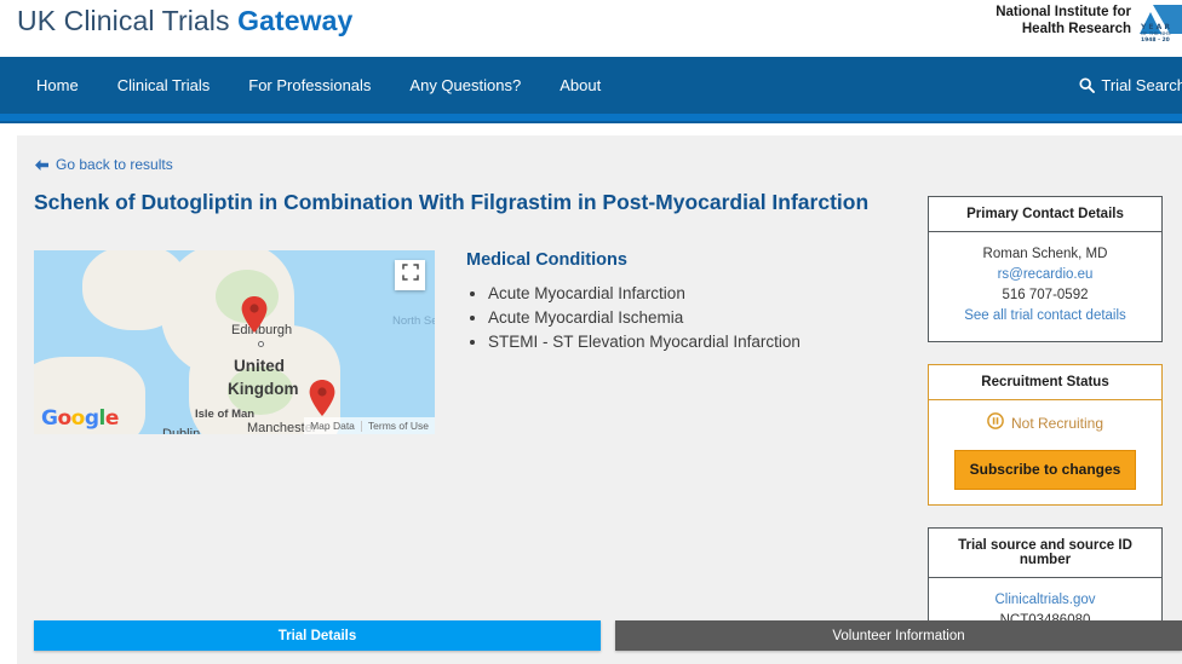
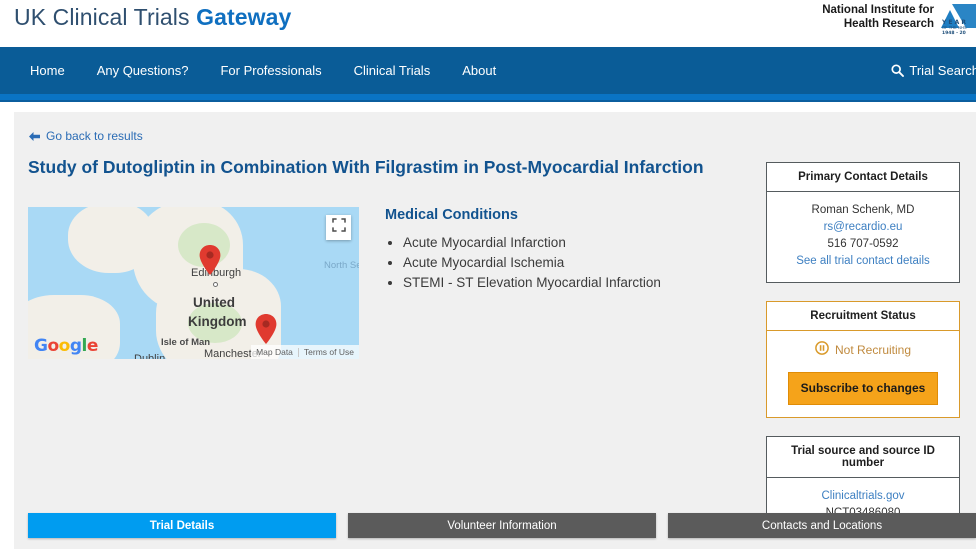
  UK Clinical Trials Gateway
  National Institute for
  Health Research
  Home
- Clinical Trials
+ Any Questions?
  For Professionals
- Any Questions?
+ Clinical Trials
  About
  Trial Search
  Go back to results
- Schenk of Dutogliptin in Combination With Filgrastim in Post-Myocardial Infarction
+ Study of Dutogliptin in Combination With Filgrastim in Post-Myocardial Infarction
  North Se
  Ediburgh
  United
  Kingdom
  Isle of Man
  Manchester
  Google
  Map Data
  Terms of Use
  Medical Conditions
  Acute Myocardial Infarction
  Acute Myocardial Ischemia
  STEMI - ST Elevation Myocardial Infarction
  Primary Contact Details
  Roman Schenk, MD
  rs@recardio.eu
  516 707-0592
  See all trial contact details
  Recruitment Status
  Not Recruiting
  Subscribe to changes
  Trial source and source ID number
  Clinicaltrials.gov
  Trial Details
  Volunteer Information
+ Contacts and Locations
